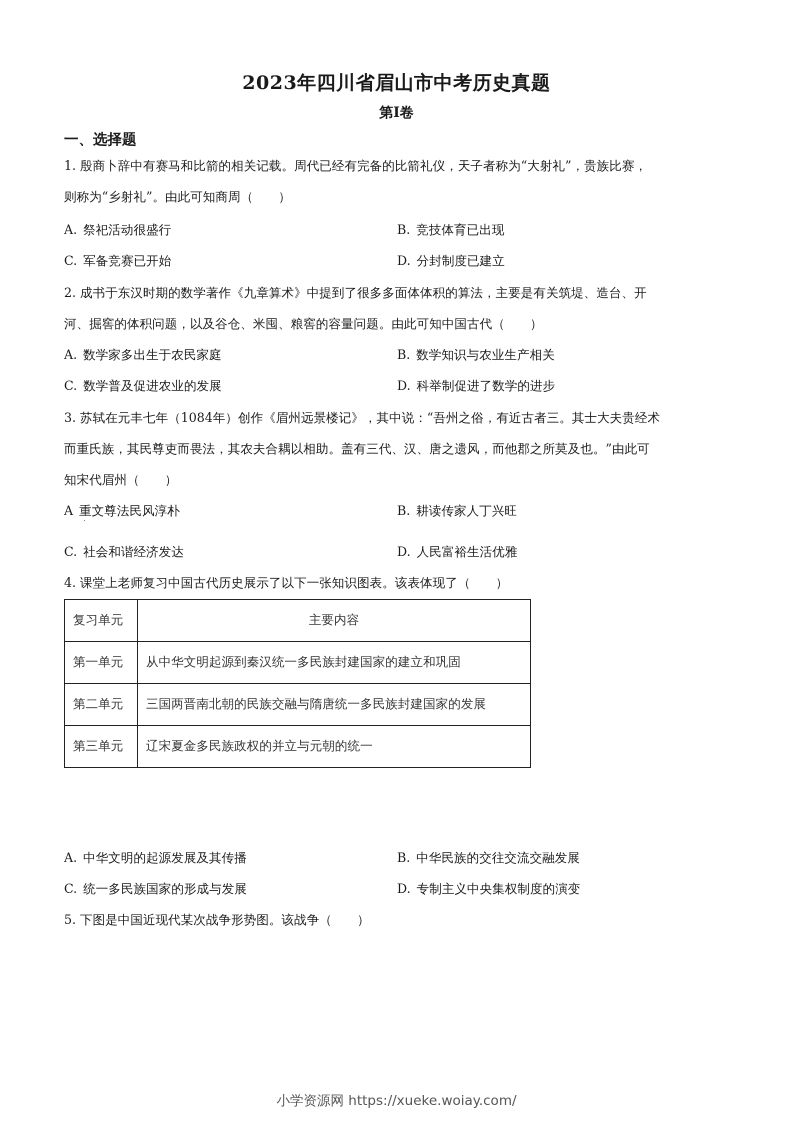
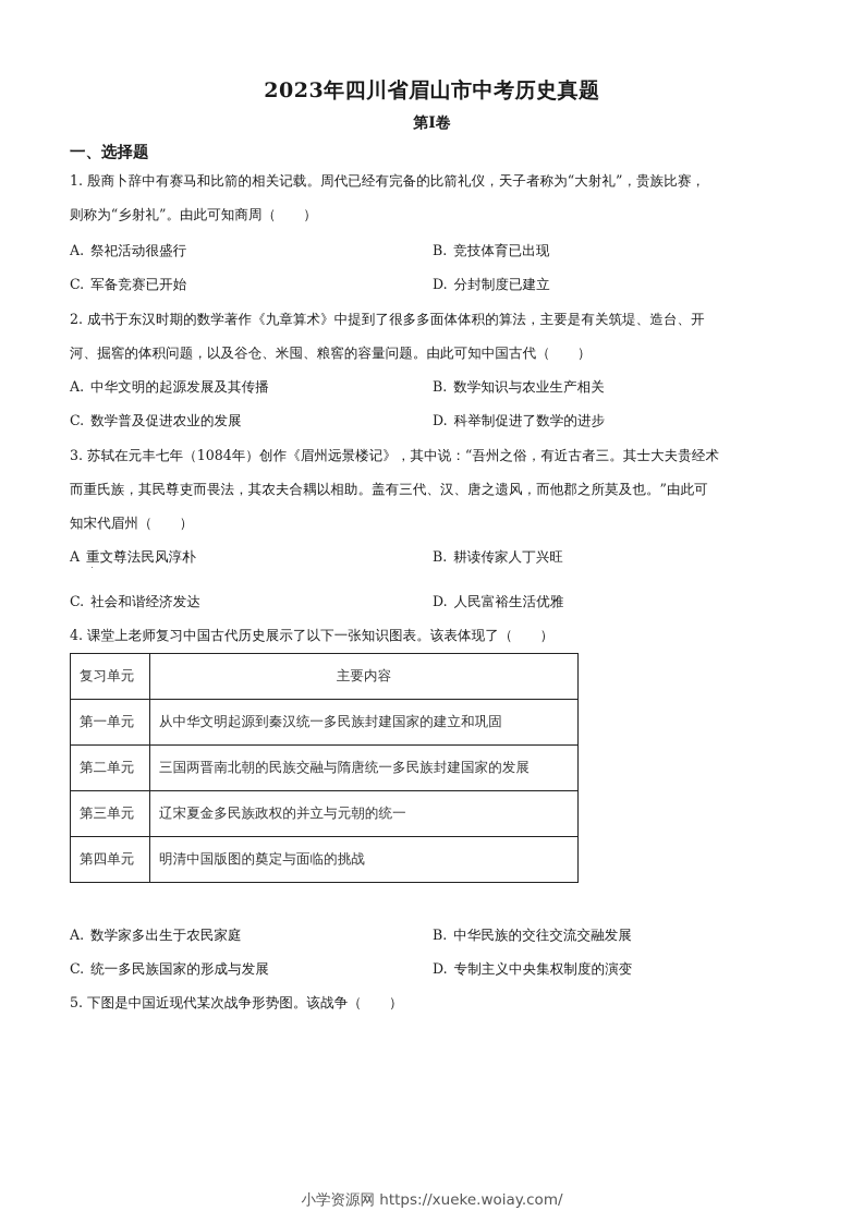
  2023年四川省眉山市中考历史真题
  第I卷
  一、选择题
  1. 殷商卜辞中有赛马和比箭的相关记载。周代已经有完备的比箭礼仪，天子者称为“大射礼”，贵族比赛，
  则称为“乡射礼”。由此可知商周（ ）
  A. 祭祀活动很盛行
  B. 竞技体育已出现
  C. 军备竞赛已开始
  D. 分封制度已建立
  2. 成书于东汉时期的数学著作《九章算术》中提到了很多多面体体积的算法，主要是有关筑堤、造台、开
  河、掘窖的体积问题，以及谷仓、米囤、粮窖的容量问题。由此可知中国古代（ ）
- A. 数学家多出生于农民家庭
+ A. 中华文明的起源发展及其传播
  B. 数学知识与农业生产相关
  C. 数学普及促进农业的发展
  D. 科举制促进了数学的进步
  3. 苏轼在元丰七年（1084年）创作《眉州远景楼记》，其中说：“吾州之俗，有近古者三。其士大夫贵经术
  而重氏族，其民尊吏而畏法，其农夫合耦以相助。盖有三代、汉、唐之遗风，而他郡之所莫及也。”由此可
  知宋代眉州（ ）
  A 重文尊法民风淳朴
  B. 耕读传家人丁兴旺
  C. 社会和谐经济发达
  D. 人民富裕生活优雅
  4. 课堂上老师复习中国古代历史展示了以下一张知识图表。该表体现了（ ）
  复习单元	主要内容
  第一单元	从中华文明起源到秦汉统一多民族封建国家的建立和巩固
  第二单元	三国两晋南北朝的民族交融与隋唐统一多民族封建国家的发展
  第三单元	辽宋夏金多民族政权的并立与元朝的统一
+ 第四单元	明清中国版图的奠定与面临的挑战
- A. 中华文明的起源发展及其传播
+ A. 数学家多出生于农民家庭
  B. 中华民族的交往交流交融发展
  C. 统一多民族国家的形成与发展
  D. 专制主义中央集权制度的演变
  5. 下图是中国近现代某次战争形势图。该战争（ ）
  小学资源网 https://xueke.woiay.com/
